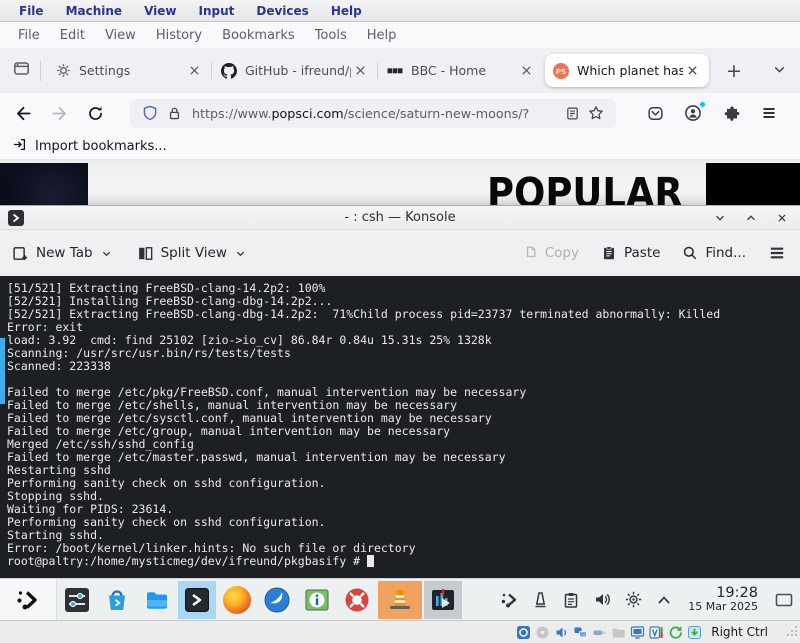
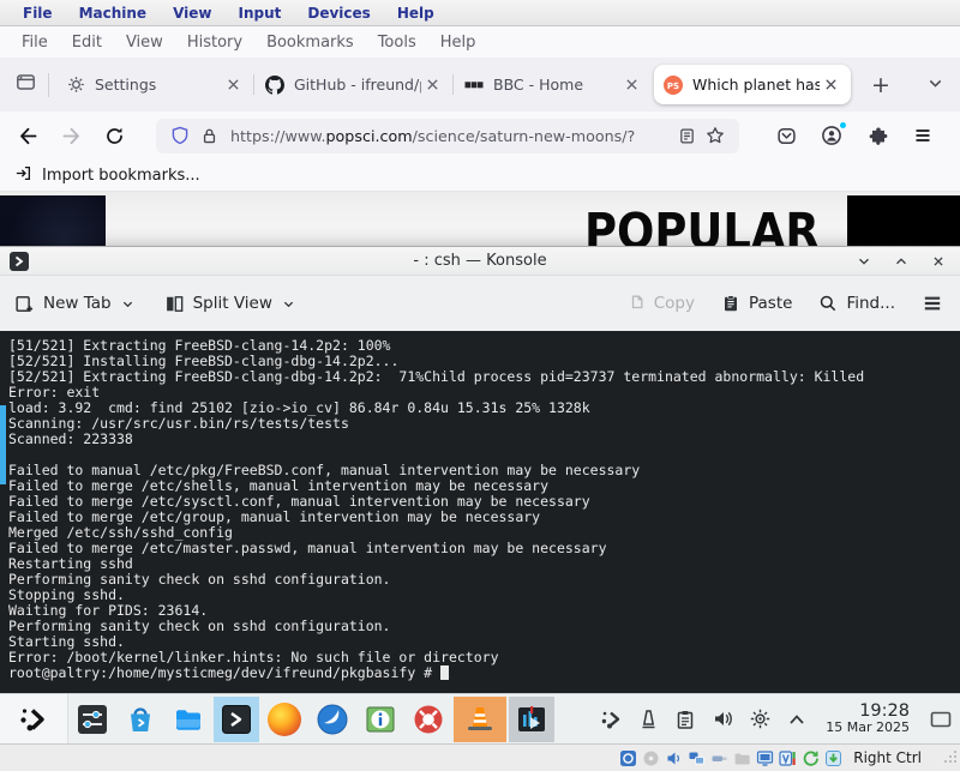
  File
  Machine
  View
  Input
  Devices
  Help
  File
  Edit
  View
  History
  Bookmarks
  Tools
  Help
  Settings
  GitHub - ifreund/
  BBC - Home
  PS
  Which planet has
  +
  https://www.popsci.com/science/saturn-new-moons/?
  Import bookmarks...
  POPULAR
  - : csh — Konsole
  New Tab
  Split View
  Copy
  Paste
  Find...
  [51/521] Extracting FreeBSD-clang-14.2p2: 100%
  [52/521] Installing FreeBSD-clang-dbg-14.2p2...
  [52/521] Extracting FreeBSD-clang-dbg-14.2p2: 71%Child process pid=23737 terminated abnormally: Killed
  Error: exit
  load: 3.92 cmd: find 25102 [zio->io_cv] 86.84r 0.84u 15.31s 25% 1328k
  Scanning: /usr/src/usr.bin/rs/tests/tests
  Scanned: 223338
- Failed to merge /etc/pkg/FreeBSD.conf, manual intervention may be necessary
+ Failed to manual /etc/pkg/FreeBSD.conf, manual intervention may be necessary
  Failed to merge /etc/shells, manual intervention may be necessary
  Failed to merge /etc/sysctl.conf, manual intervention may be necessary
  Failed to merge /etc/group, manual intervention may be necessary
  Merged /etc/ssh/sshd_config
  Failed to merge /etc/master.passwd, manual intervention may be necessary
  Restarting sshd
  Performing sanity check on sshd configuration.
  Stopping sshd.
  Waiting for PIDS: 23614.
  Performing sanity check on sshd configuration.
  Starting sshd.
  Error: /boot/kernel/linker.hints: No such file or directory
  root@paltry:/home/mysticmeg/dev/ifreund/pkgbasify #
  19:28
  15 Mar 2025
  Right Ctrl
